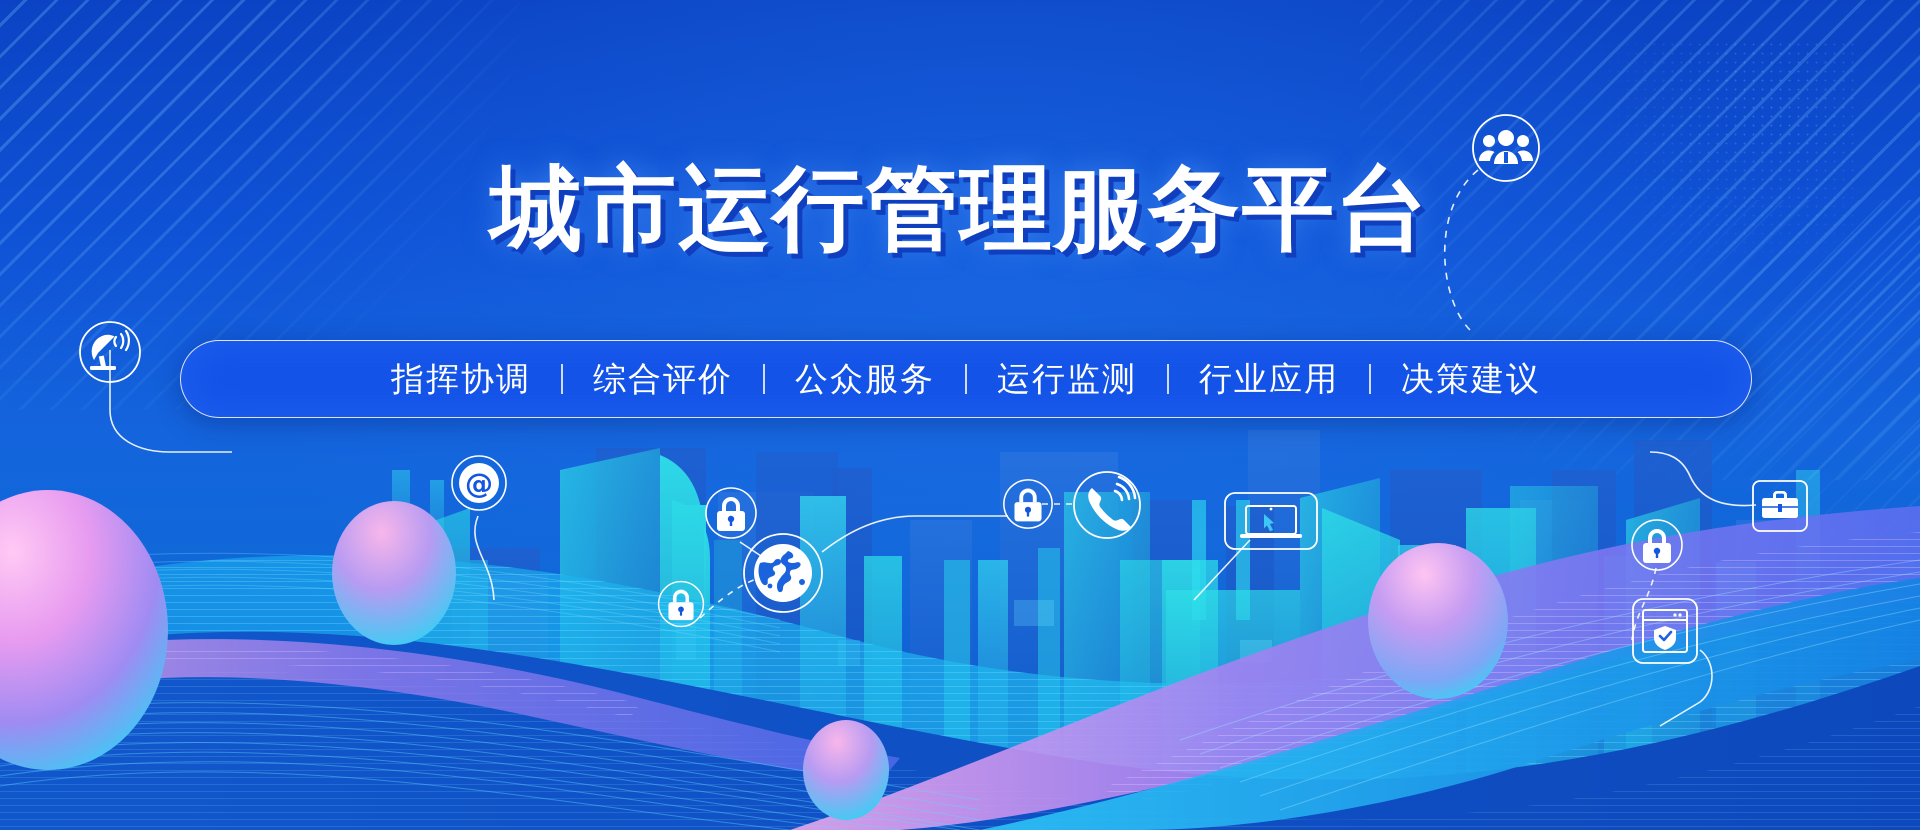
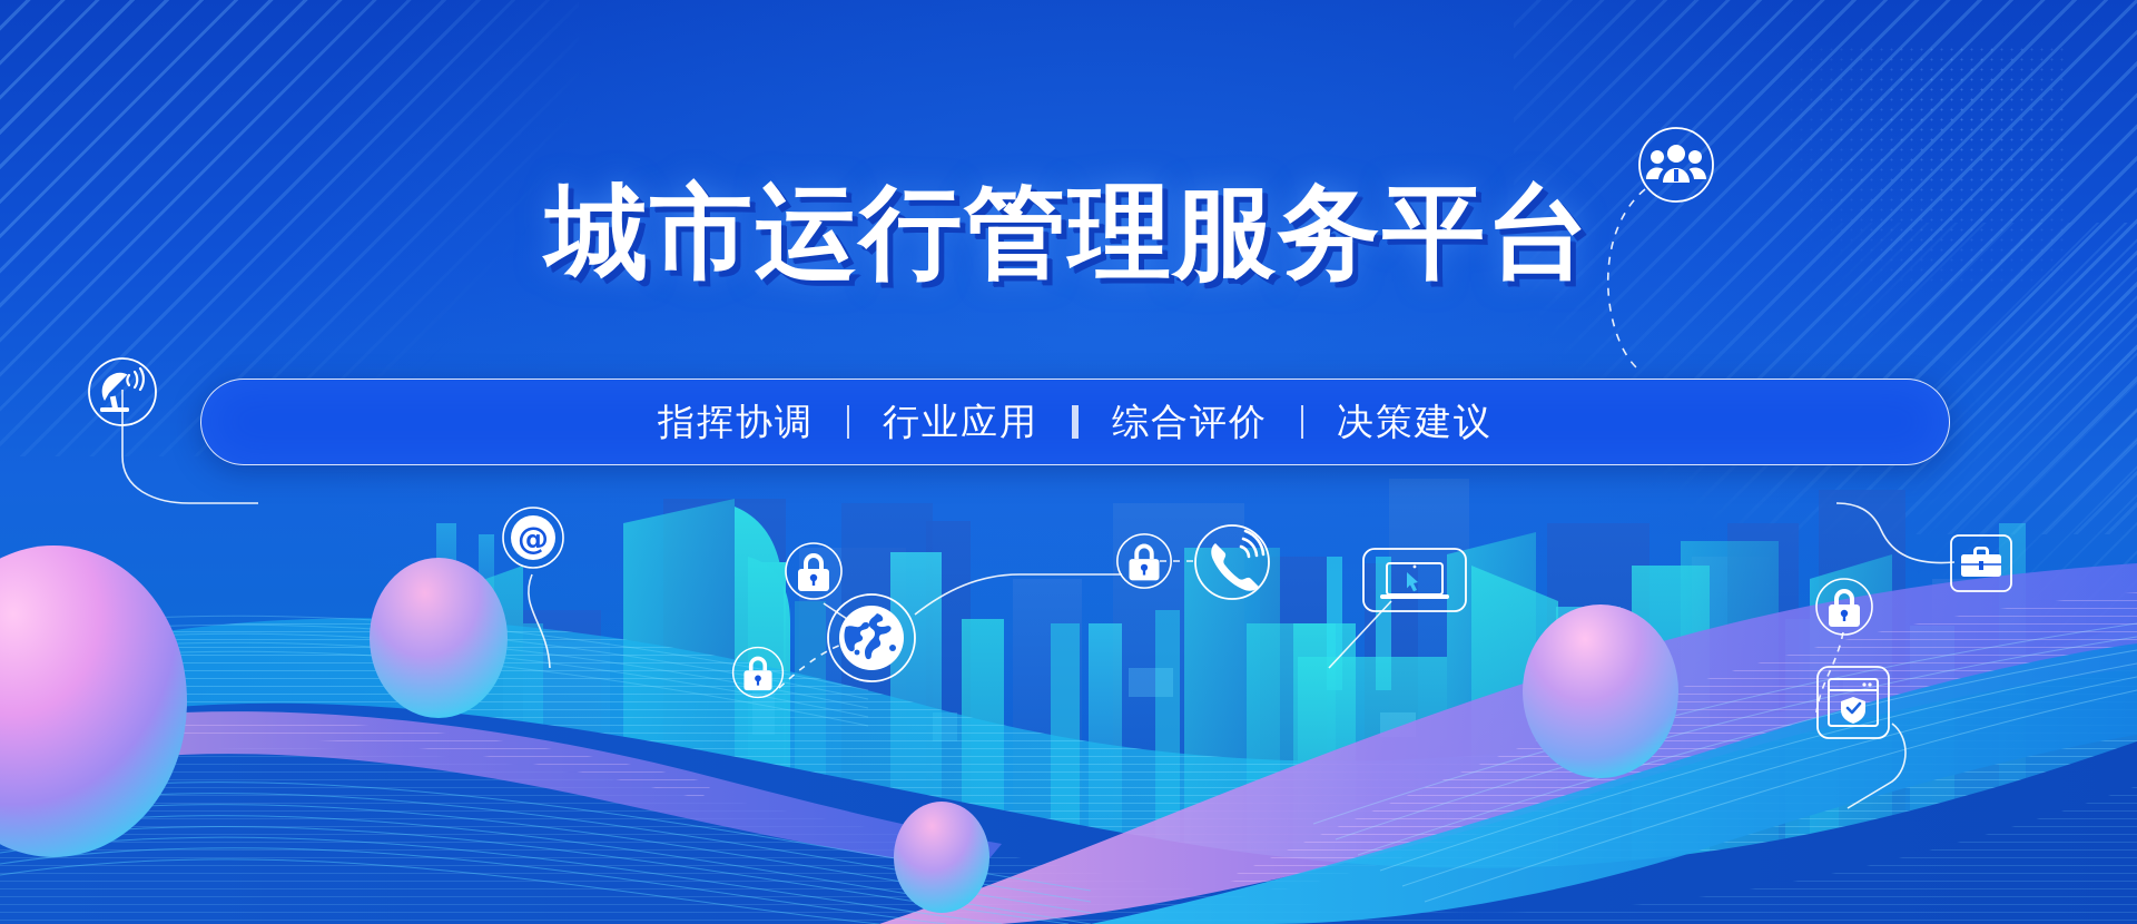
  @
  城市运行管理服务平台
  指挥协调
- 综合评价
+ 行业应用
- 公众服务
- 运行监测
- 行业应用
+ 综合评价
  决策建议
